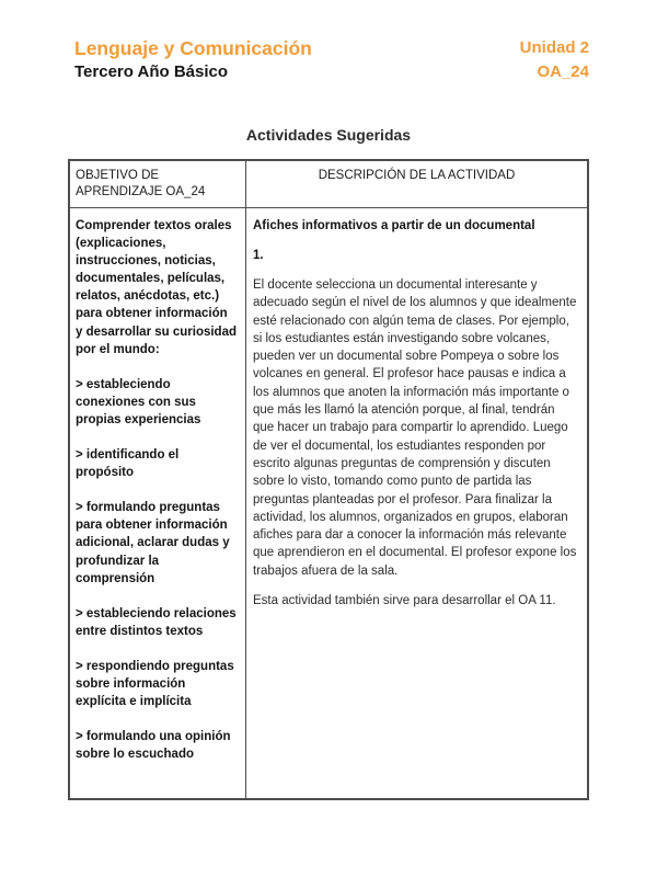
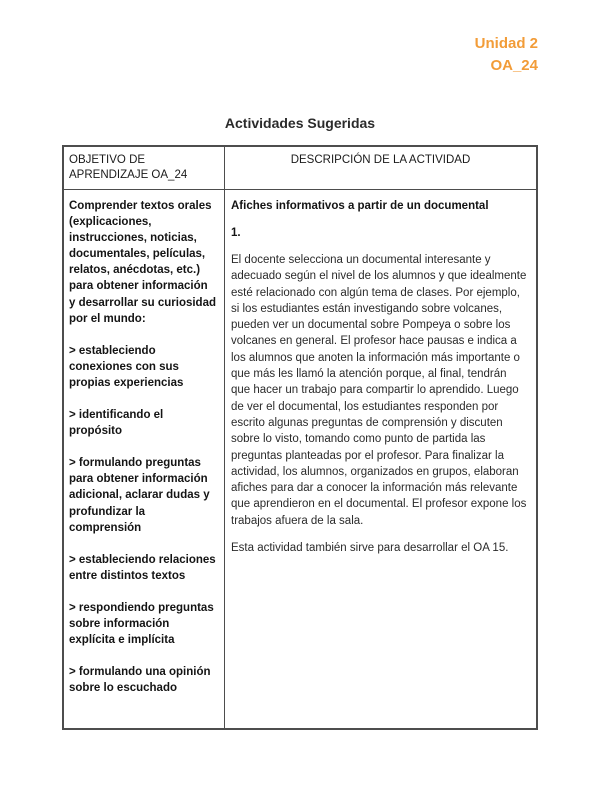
- Lenguaje y Comunicación
- Tercero Año Básico
  Unidad 2
  OA_24
  Actividades Sugeridas
  OBJETIVO DE APRENDIZAJE OA_24	DESCRIPCIÓN DE LA ACTIVIDAD
- Comprender textos orales (explicaciones, instrucciones, noticias, documentales, películas, relatos, anécdotas, etc.) para obtener información y desarrollar su curiosidad por el mundo: > estableciendo conexiones con sus propias experiencias > identificando el propósito > formulando preguntas para obtener información adicional, aclarar dudas y profundizar la comprensión > estableciendo relaciones entre distintos textos > respondiendo preguntas sobre información explícita e implícita > formulando una opinión sobre lo escuchado	Afiches informativos a partir de un documental 1. El docente selecciona un documental interesante y adecuado según el nivel de los alumnos y que idealmente esté relacionado con algún tema de clases. Por ejemplo, si los estudiantes están investigando sobre volcanes, pueden ver un documental sobre Pompeya o sobre los volcanes en general. El profesor hace pausas e indica a los alumnos que anoten la información más importante o que más les llamó la atención porque, al final, tendrán que hacer un trabajo para compartir lo aprendido. Luego de ver el documental, los estudiantes responden por escrito algunas preguntas de comprensión y discuten sobre lo visto, tomando como punto de partida las preguntas planteadas por el profesor. Para finalizar la actividad, los alumnos, organizados en grupos, elaboran afiches para dar a conocer la información más relevante que aprendieron en el documental. El profesor expone los trabajos afuera de la sala. Esta actividad también sirve para desarrollar el OA 11.
+ Comprender textos orales (explicaciones, instrucciones, noticias, documentales, películas, relatos, anécdotas, etc.) para obtener información y desarrollar su curiosidad por el mundo: > estableciendo conexiones con sus propias experiencias > identificando el propósito > formulando preguntas para obtener información adicional, aclarar dudas y profundizar la comprensión > estableciendo relaciones entre distintos textos > respondiendo preguntas sobre información explícita e implícita > formulando una opinión sobre lo escuchado	Afiches informativos a partir de un documental 1. El docente selecciona un documental interesante y adecuado según el nivel de los alumnos y que idealmente esté relacionado con algún tema de clases. Por ejemplo, si los estudiantes están investigando sobre volcanes, pueden ver un documental sobre Pompeya o sobre los volcanes en general. El profesor hace pausas e indica a los alumnos que anoten la información más importante o que más les llamó la atención porque, al final, tendrán que hacer un trabajo para compartir lo aprendido. Luego de ver el documental, los estudiantes responden por escrito algunas preguntas de comprensión y discuten sobre lo visto, tomando como punto de partida las preguntas planteadas por el profesor. Para finalizar la actividad, los alumnos, organizados en grupos, elaboran afiches para dar a conocer la información más relevante que aprendieron en el documental. El profesor expone los trabajos afuera de la sala. Esta actividad también sirve para desarrollar el OA 15.
